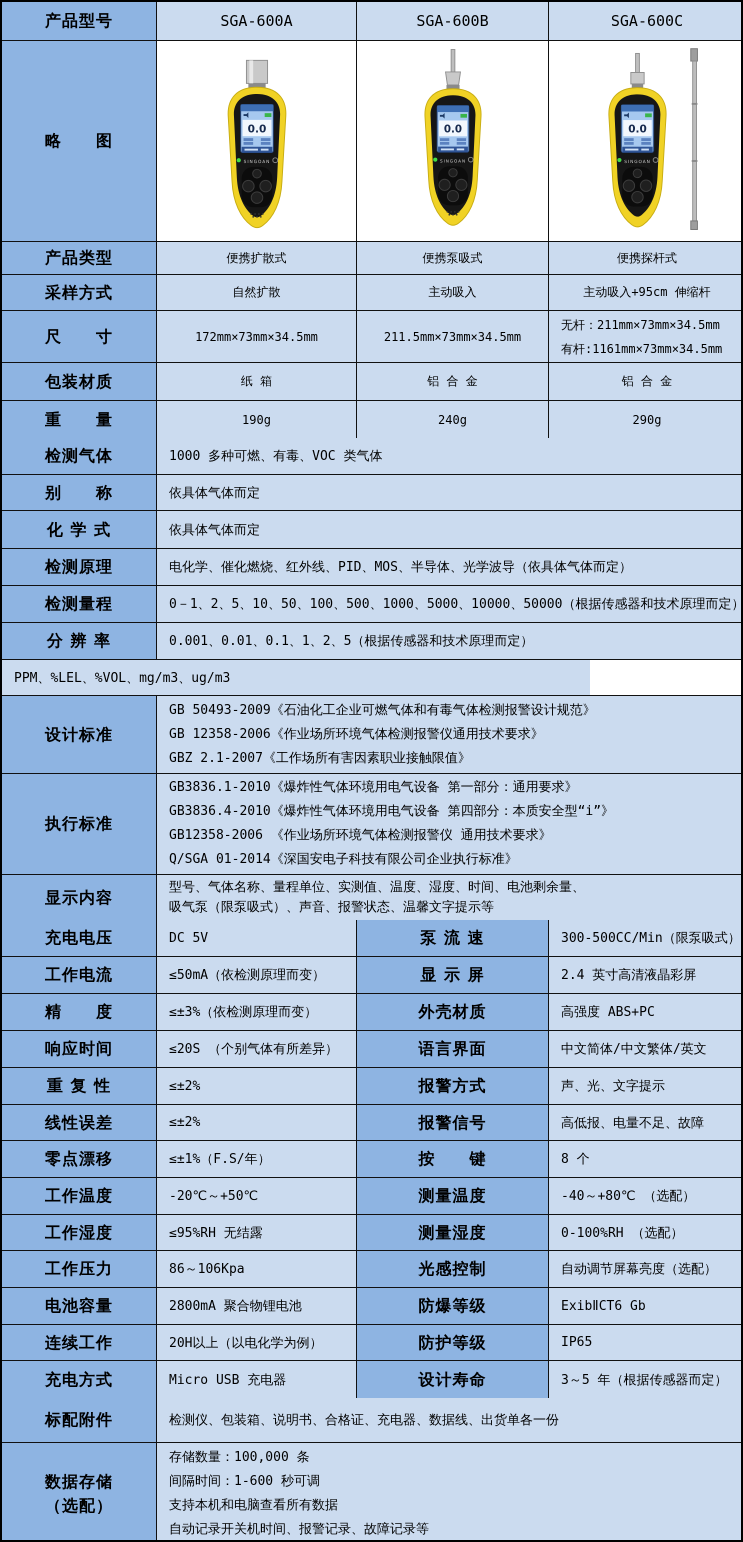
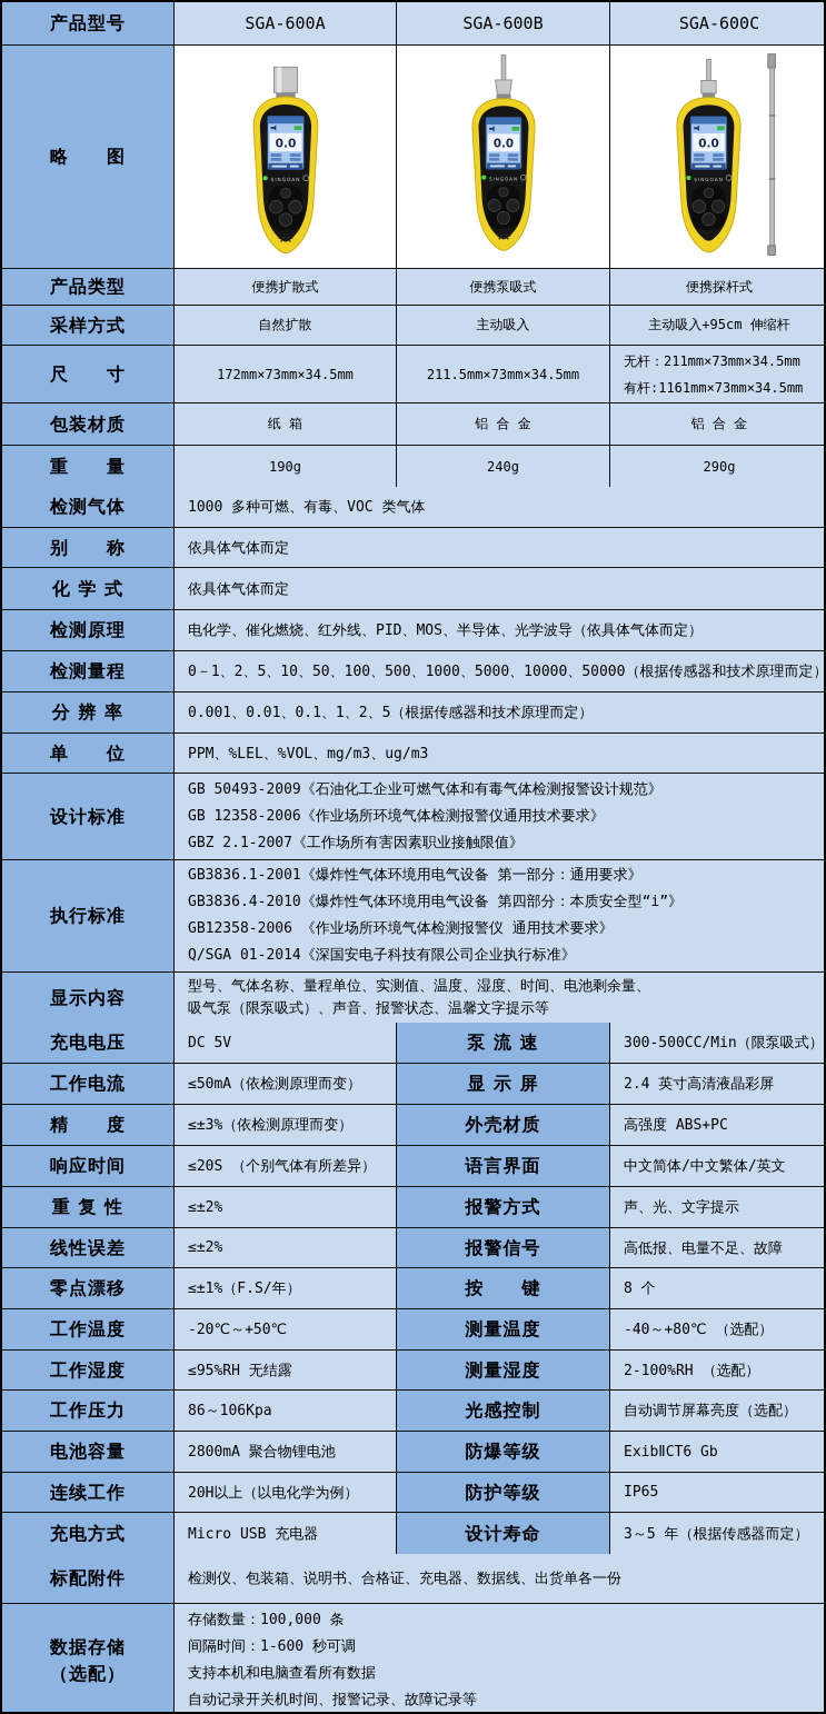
  产品型号
  SGA-600A
  SGA-600B
  SGA-600C
  略 图
  0.0
  0.0
  0.0
  产品类型
  便携扩散式
  便携泵吸式
  便携探杆式
  采样方式
  自然扩散
  主动吸入
  主动吸入+95cm 伸缩杆
  尺 寸
  172mm×73mm×34.5mm
  211.5mm×73mm×34.5mm
  无杆：211mm×73mm×34.5mm
  有杆:1161mm×73mm×34.5mm
  包装材质
  纸 箱
  铝 合 金
  铝 合 金
  重 量
  190g
  240g
  290g
  检测气体
  1000 多种可燃、有毒、VOC 类气体
  别 称
  依具体气体而定
  化 学 式
  依具体气体而定
  检测原理
  电化学、催化燃烧、红外线、PID、MOS、半导体、光学波导（依具体气体而定）
  检测量程
  0－1、2、5、10、50、100、500、1000、5000、10000、50000（根据传感器和技术原理而定）
  分 辨 率
  0.001、0.01、0.1、1、2、5（根据传感器和技术原理而定）
+ 单 位
  PPM、%LEL、%VOL、mg/m3、ug/m3
  设计标准
  GB 50493-2009《石油化工企业可燃气体和有毒气体检测报警设计规范》
  GB 12358-2006《作业场所环境气体检测报警仪通用技术要求》
  GBZ 2.1-2007《工作场所有害因素职业接触限值》
  执行标准
- GB3836.1-2010《爆炸性气体环境用电气设备 第一部分：通用要求》
+ GB3836.1-2001《爆炸性气体环境用电气设备 第一部分：通用要求》
  GB3836.4-2010《爆炸性气体环境用电气设备 第四部分：本质安全型“i”》
  GB12358-2006 《作业场所环境气体检测报警仪 通用技术要求》
  Q/SGA 01-2014《深国安电子科技有限公司企业执行标准》
  显示内容
  型号、气体名称、量程单位、实测值、温度、湿度、时间、电池剩余量、
  吸气泵（限泵吸式）、声音、报警状态、温馨文字提示等
  充电电压
  DC 5V
  泵 流 速
  300-500CC/Min（限泵吸式）
  工作电流
  ≤50mA（依检测原理而变）
  显 示 屏
  2.4 英寸高清液晶彩屏
  精 度
  ≤±3%（依检测原理而变）
  外壳材质
  高强度 ABS+PC
  响应时间
  ≤20S （个别气体有所差异）
  语言界面
  中文简体/中文繁体/英文
  重 复 性
  ≤±2%
  报警方式
  声、光、文字提示
  线性误差
  ≤±2%
  报警信号
  高低报、电量不足、故障
  零点漂移
  ≤±1%（F.S/年）
  按 键
  8 个
  工作温度
  -20℃～+50℃
  测量温度
  -40～+80℃ （选配）
  工作湿度
  ≤95%RH 无结露
  测量湿度
- 0-100%RH （选配）
+ 2-100%RH （选配）
  工作压力
  86～106Kpa
  光感控制
  自动调节屏幕亮度（选配）
  电池容量
  2800mA 聚合物锂电池
  防爆等级
  ExibⅡCT6 Gb
  连续工作
  20H以上（以电化学为例）
  防护等级
  IP65
  充电方式
  Micro USB 充电器
  设计寿命
  3～5 年（根据传感器而定）
  标配附件
  检测仪、包装箱、说明书、合格证、充电器、数据线、出货单各一份
  数据存储
  （选配）
  存储数量：100,000 条
  间隔时间：1-600 秒可调
  支持本机和电脑查看所有数据
  自动记录开关机时间、报警记录、故障记录等
